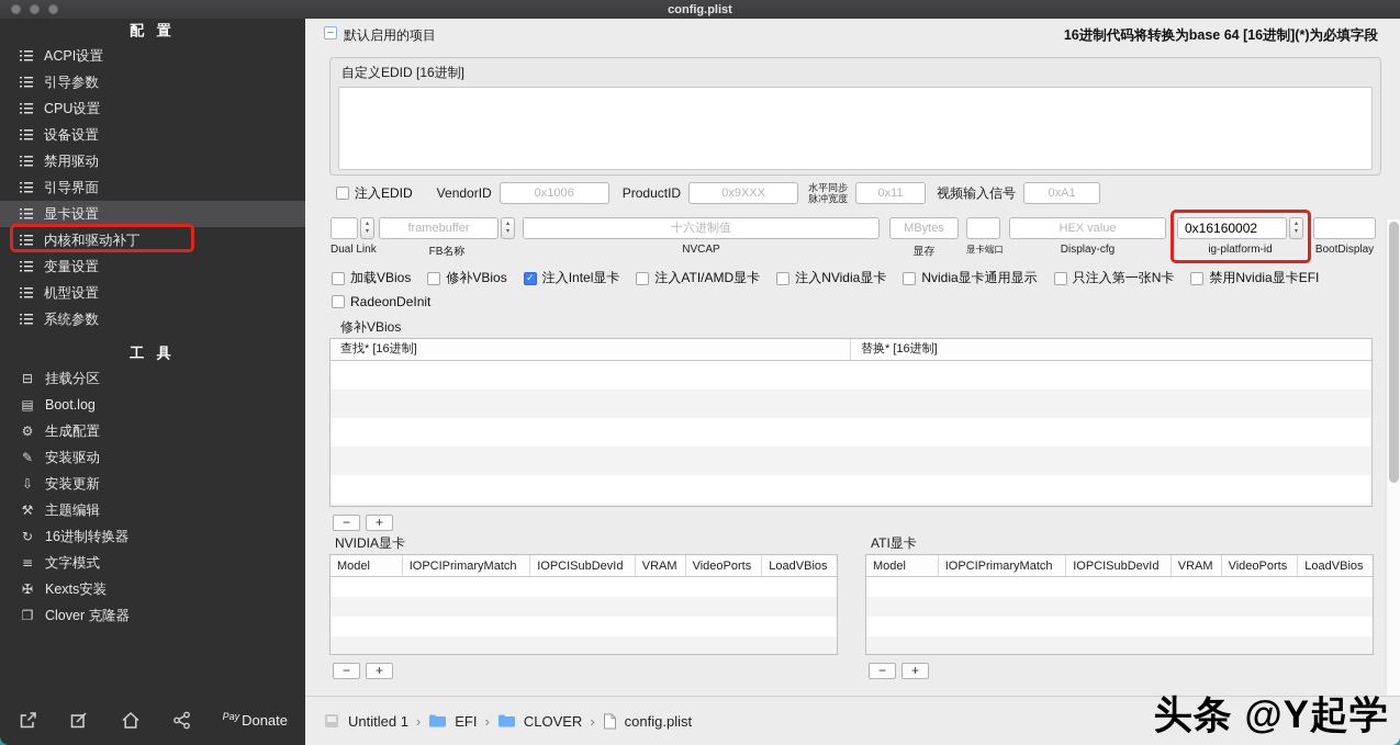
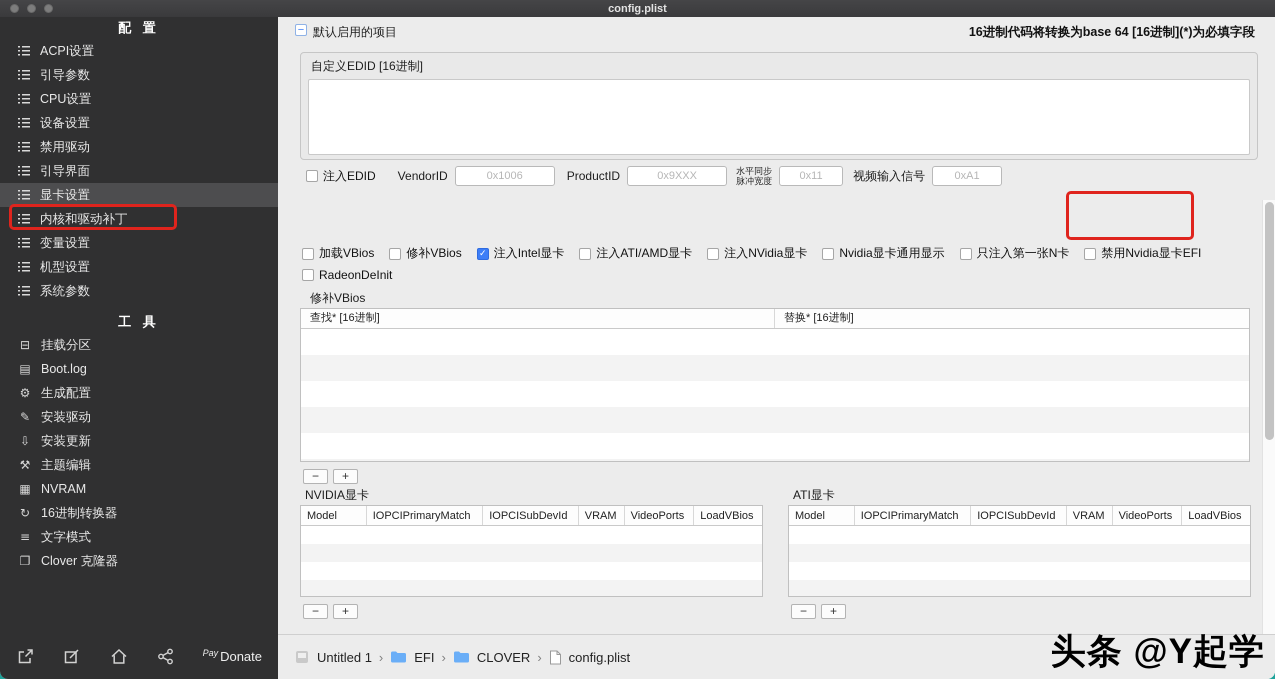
  config.plist
  配 置
  ACPI设置
  引导参数
  CPU设置
  设备设置
  禁用驱动
  引导界面
  显卡设置
  内核和驱动补丁
  变量设置
  机型设置
  系统参数
  工 具
  ⊟
  挂载分区
  ▤
  Boot.log
  ⚙
  生成配置
  ✎
  安装驱动
  ⇩
  安装更新
  ⚒
  主题编辑
+ ▦
+ NVRAM
  ↻
  16进制转换器
  ≡
  文字模式
- ✠
- Kexts安装
  ❐
  Clover 克隆器
  Pay
  Donate
  −
  默认启用的项目
  16进制代码将转换为base 64 [16进制](*)为必填字段
  自定义EDID [16进制]
  注入EDID
  VendorID
  0x1006
  ProductID
  0x9XXX
  水平同步
  脉冲宽度
  0x11
  视频输入信号
  0xA1
- Dual Link
- framebuffer
- FB名称
- 十六进制值
- NVCAP
- MBytes
- 显存
- 显卡端口
- HEX value
- Display-cfg
- 0x16160002
- ig-platform-id
- BootDisplay
  加载VBios
  修补VBios
  ✓
  注入Intel显卡
  注入ATI/AMD显卡
  注入NVidia显卡
  Nvidia显卡通用显示
  只注入第一张N卡
  禁用Nvidia显卡EFI
  RadeonDeInit
  修补VBios
  查找* [16进制]
  替换* [16进制]
  −
  +
  NVIDIA显卡
  Model
  IOPCIPrimaryMatch
  IOPCISubDevId
  VRAM
  VideoPorts
  LoadVBios
  −
  +
  ATI显卡
  Model
  IOPCIPrimaryMatch
  IOPCISubDevId
  VRAM
  VideoPorts
  LoadVBios
  −
  +
  Untitled 1
  ›
  EFI
  ›
  CLOVER
  ›
  config.plist
  头条 @Y起学
